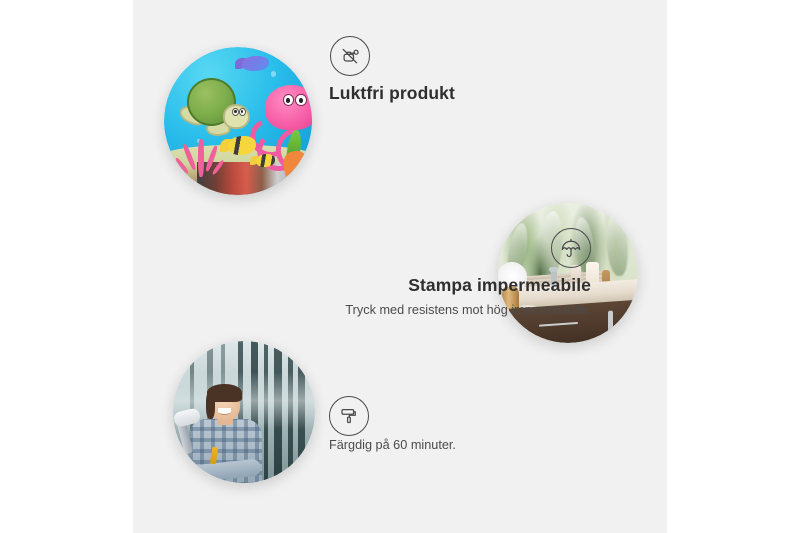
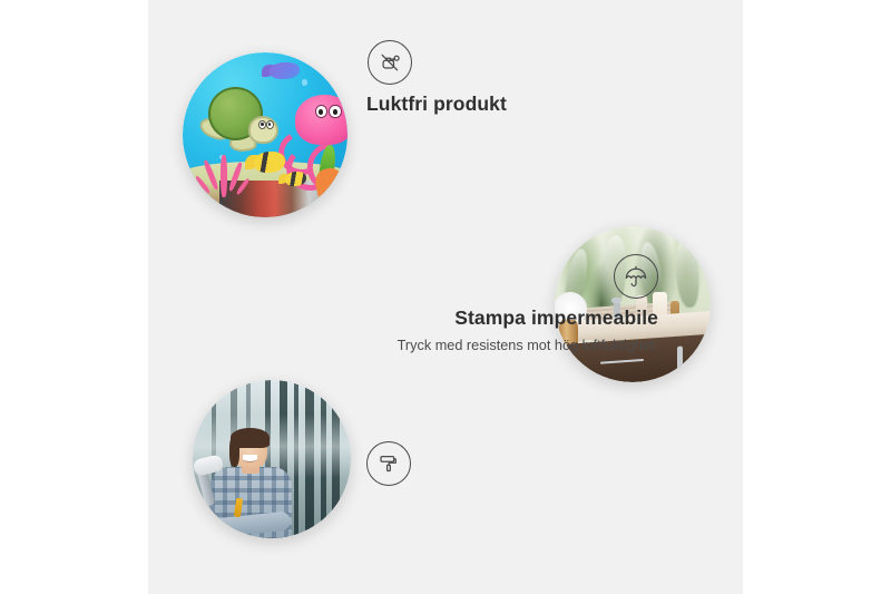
  Luktfri produkt
  Stampa impermeabile
- Tryck med resistens mot hög impermeabile.
+ Tryck med resistens mot hög luftfuktighet.
- Färgdig på 60 minuter.
